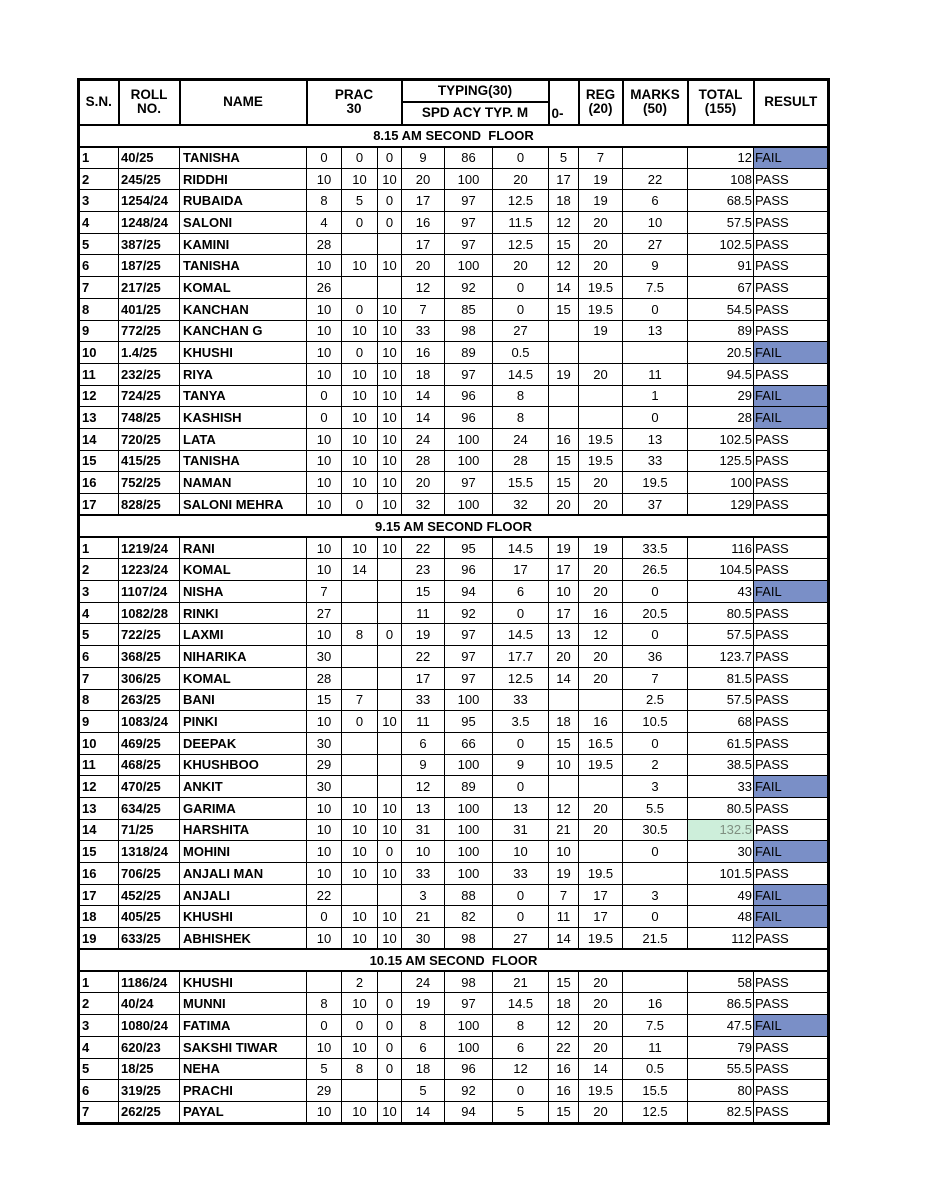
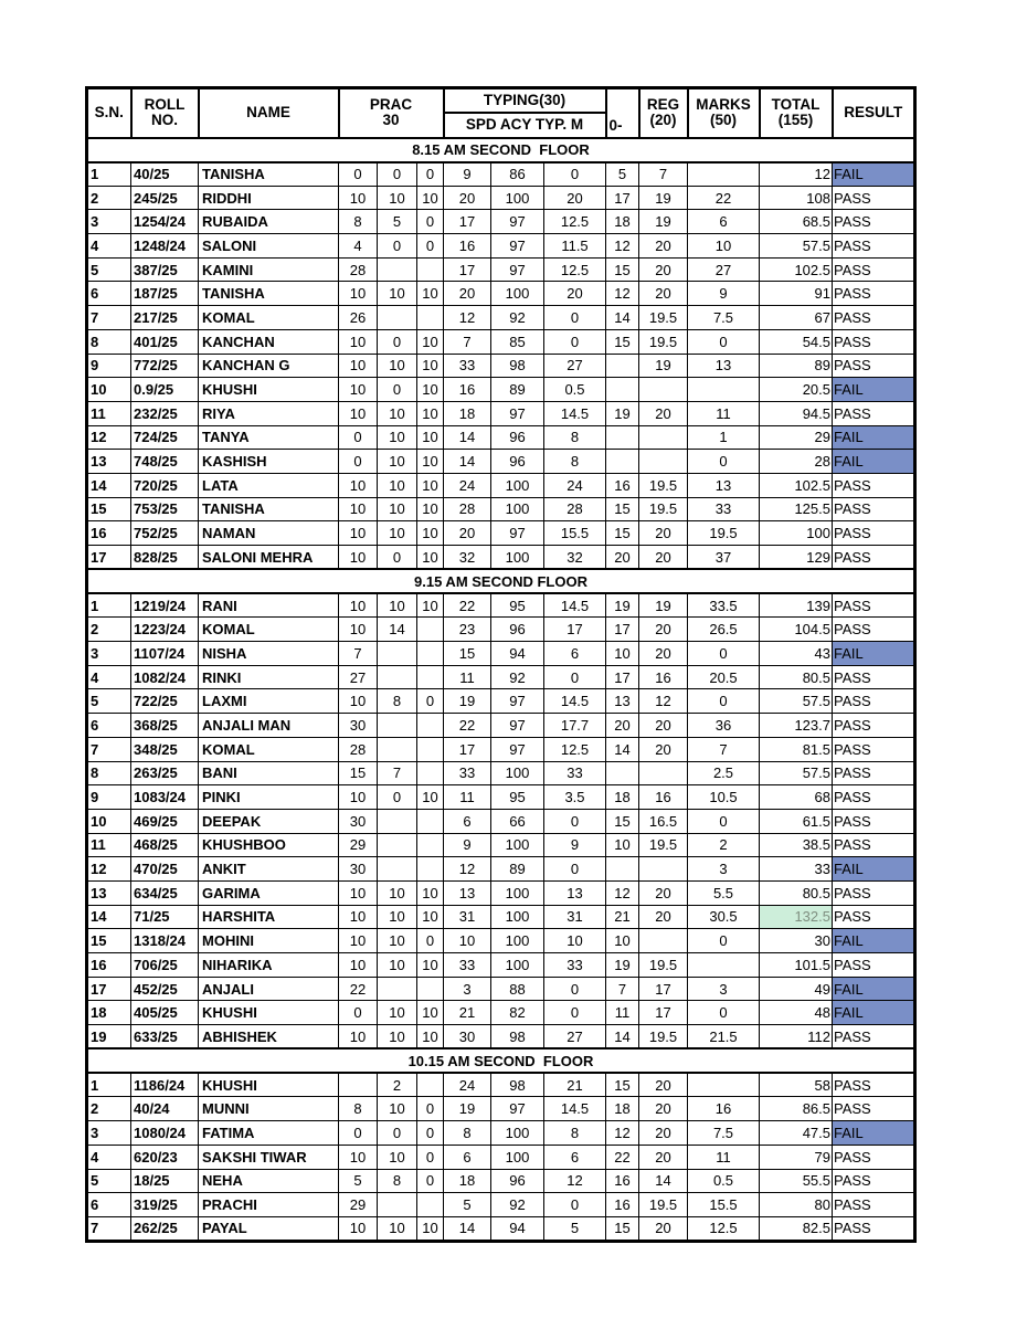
  S.N.	ROLL NO.	NAME	PRAC 30	TYPING(30)	0-	REG (20)	MARKS (50)	TOTAL (155)	RESULT
  SPD ACY TYP. M
  8.15 AM SECOND FLOOR
  1	40/25	TANISHA	0	0	0	9	86	0	5	7		12	FAIL
  2	245/25	RIDDHI	10	10	10	20	100	20	17	19	22	108	PASS
  3	1254/24	RUBAIDA	8	5	0	17	97	12.5	18	19	6	68.5	PASS
  4	1248/24	SALONI	4	0	0	16	97	11.5	12	20	10	57.5	PASS
  5	387/25	KAMINI	28			17	97	12.5	15	20	27	102.5	PASS
  6	187/25	TANISHA	10	10	10	20	100	20	12	20	9	91	PASS
  7	217/25	KOMAL	26			12	92	0	14	19.5	7.5	67	PASS
  8	401/25	KANCHAN	10	0	10	7	85	0	15	19.5	0	54.5	PASS
  9	772/25	KANCHAN G	10	10	10	33	98	27		19	13	89	PASS
- 10	1.4/25	KHUSHI	10	0	10	16	89	0.5				20.5	FAIL
+ 10	0.9/25	KHUSHI	10	0	10	16	89	0.5				20.5	FAIL
  11	232/25	RIYA	10	10	10	18	97	14.5	19	20	11	94.5	PASS
  12	724/25	TANYA	0	10	10	14	96	8			1	29	FAIL
  13	748/25	KASHISH	0	10	10	14	96	8			0	28	FAIL
  14	720/25	LATA	10	10	10	24	100	24	16	19.5	13	102.5	PASS
- 15	415/25	TANISHA	10	10	10	28	100	28	15	19.5	33	125.5	PASS
+ 15	753/25	TANISHA	10	10	10	28	100	28	15	19.5	33	125.5	PASS
  16	752/25	NAMAN	10	10	10	20	97	15.5	15	20	19.5	100	PASS
  17	828/25	SALONI MEHRA	10	0	10	32	100	32	20	20	37	129	PASS
  9.15 AM SECOND FLOOR
- 1	1219/24	RANI	10	10	10	22	95	14.5	19	19	33.5	116	PASS
+ 1	1219/24	RANI	10	10	10	22	95	14.5	19	19	33.5	139	PASS
  2	1223/24	KOMAL	10	14		23	96	17	17	20	26.5	104.5	PASS
  3	1107/24	NISHA	7			15	94	6	10	20	0	43	FAIL
- 4	1082/28	RINKI	27			11	92	0	17	16	20.5	80.5	PASS
+ 4	1082/24	RINKI	27			11	92	0	17	16	20.5	80.5	PASS
  5	722/25	LAXMI	10	8	0	19	97	14.5	13	12	0	57.5	PASS
- 6	368/25	NIHARIKA	30			22	97	17.7	20	20	36	123.7	PASS
+ 6	368/25	ANJALI MAN	30			22	97	17.7	20	20	36	123.7	PASS
- 7	306/25	KOMAL	28			17	97	12.5	14	20	7	81.5	PASS
+ 7	348/25	KOMAL	28			17	97	12.5	14	20	7	81.5	PASS
  8	263/25	BANI	15	7		33	100	33			2.5	57.5	PASS
  9	1083/24	PINKI	10	0	10	11	95	3.5	18	16	10.5	68	PASS
  10	469/25	DEEPAK	30			6	66	0	15	16.5	0	61.5	PASS
  11	468/25	KHUSHBOO	29			9	100	9	10	19.5	2	38.5	PASS
  12	470/25	ANKIT	30			12	89	0			3	33	FAIL
  13	634/25	GARIMA	10	10	10	13	100	13	12	20	5.5	80.5	PASS
  14	71/25	HARSHITA	10	10	10	31	100	31	21	20	30.5	132.5	PASS
  15	1318/24	MOHINI	10	10	0	10	100	10	10		0	30	FAIL
- 16	706/25	ANJALI MAN	10	10	10	33	100	33	19	19.5		101.5	PASS
+ 16	706/25	NIHARIKA	10	10	10	33	100	33	19	19.5		101.5	PASS
  17	452/25	ANJALI	22			3	88	0	7	17	3	49	FAIL
  18	405/25	KHUSHI	0	10	10	21	82	0	11	17	0	48	FAIL
  19	633/25	ABHISHEK	10	10	10	30	98	27	14	19.5	21.5	112	PASS
  10.15 AM SECOND FLOOR
  1	1186/24	KHUSHI		2		24	98	21	15	20		58	PASS
  2	40/24	MUNNI	8	10	0	19	97	14.5	18	20	16	86.5	PASS
  3	1080/24	FATIMA	0	0	0	8	100	8	12	20	7.5	47.5	FAIL
  4	620/23	SAKSHI TIWAR	10	10	0	6	100	6	22	20	11	79	PASS
  5	18/25	NEHA	5	8	0	18	96	12	16	14	0.5	55.5	PASS
  6	319/25	PRACHI	29			5	92	0	16	19.5	15.5	80	PASS
  7	262/25	PAYAL	10	10	10	14	94	5	15	20	12.5	82.5	PASS
